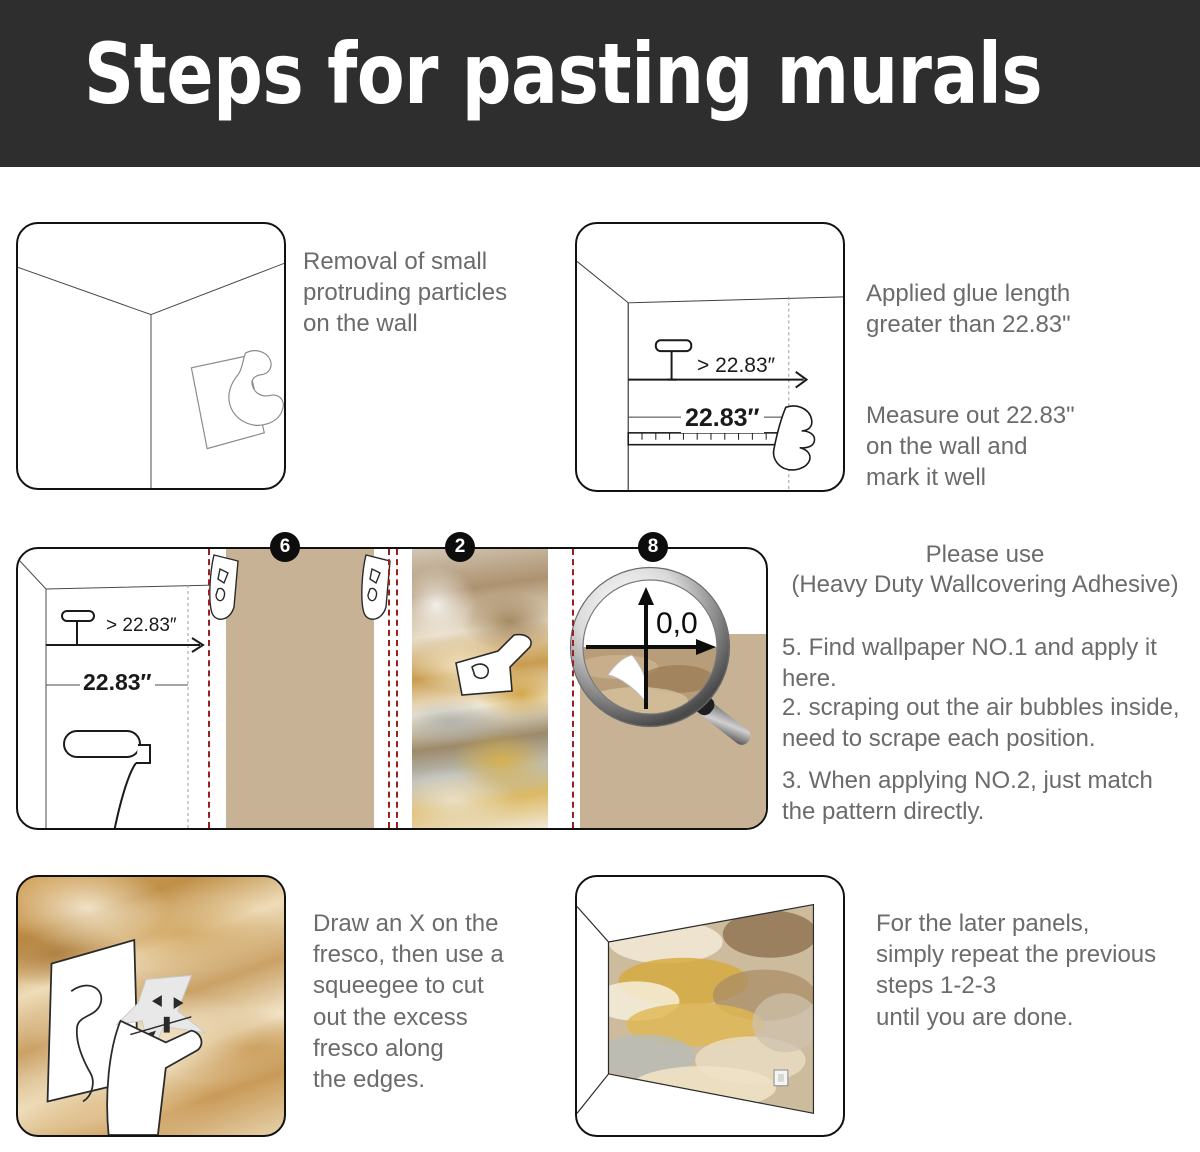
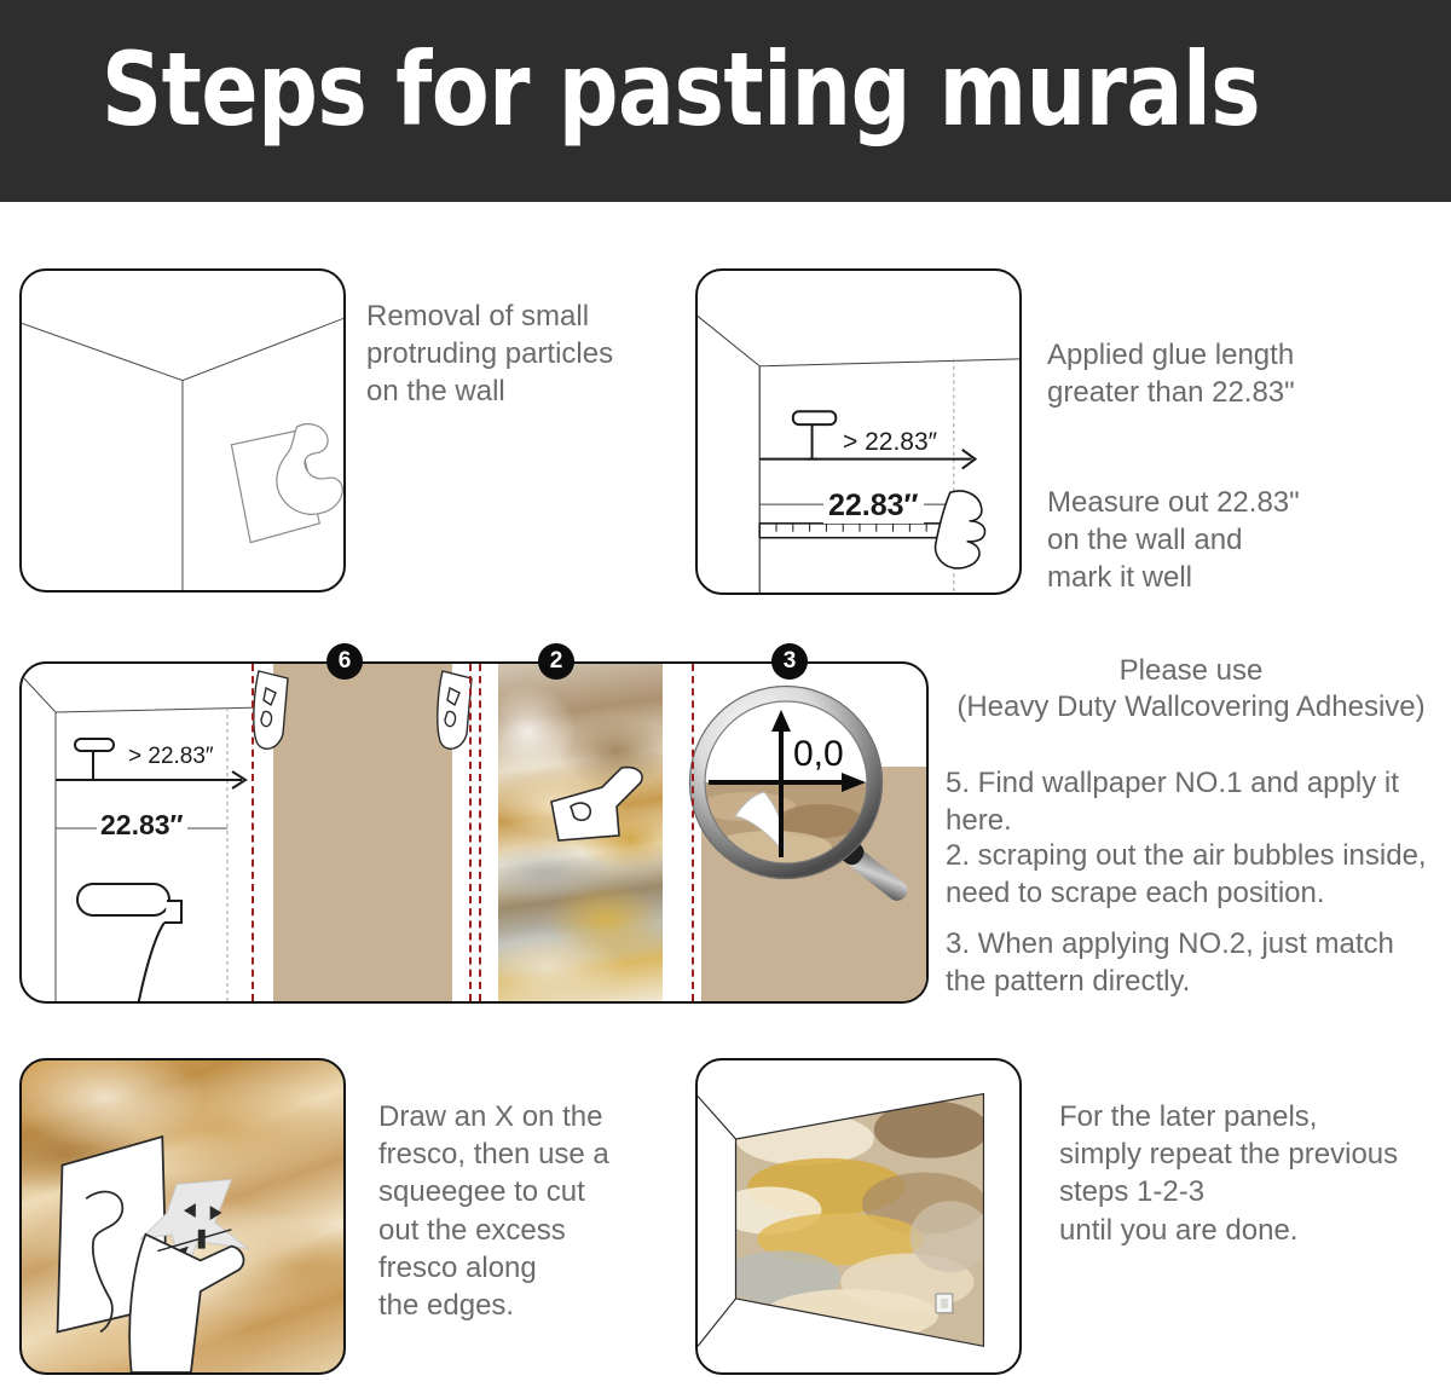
  Steps for pasting murals
  Removal of small
  protruding particles
  on the wall
  > 22.83″
  22.83″
  Applied glue length
  greater than 22.83"
  Measure out 22.83"
  on the wall and
  mark it well
  > 22.83″
  22.83″
  0,0
  6
  2
- 8
+ 3
  Please use
  (Heavy Duty Wallcovering Adhesive)
  5. Find wallpaper NO.1 and apply it here.
  2. scraping out the air bubbles inside,
  need to scrape each position.
  3. When applying NO.2, just match
  the pattern directly.
  Draw an X on the
  fresco, then use a
  squeegee to cut
  out the excess
  fresco along
  the edges.
  For the later panels,
  simply repeat the previous
  steps 1-2-3
  until you are done.
